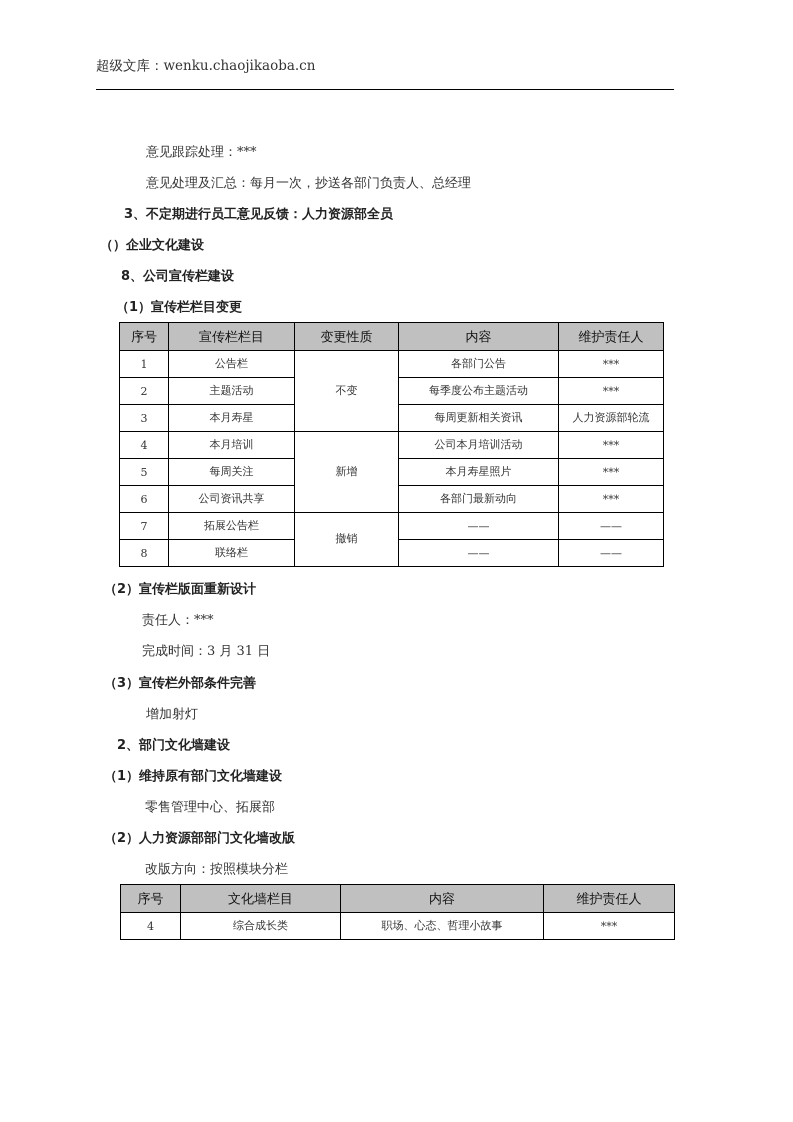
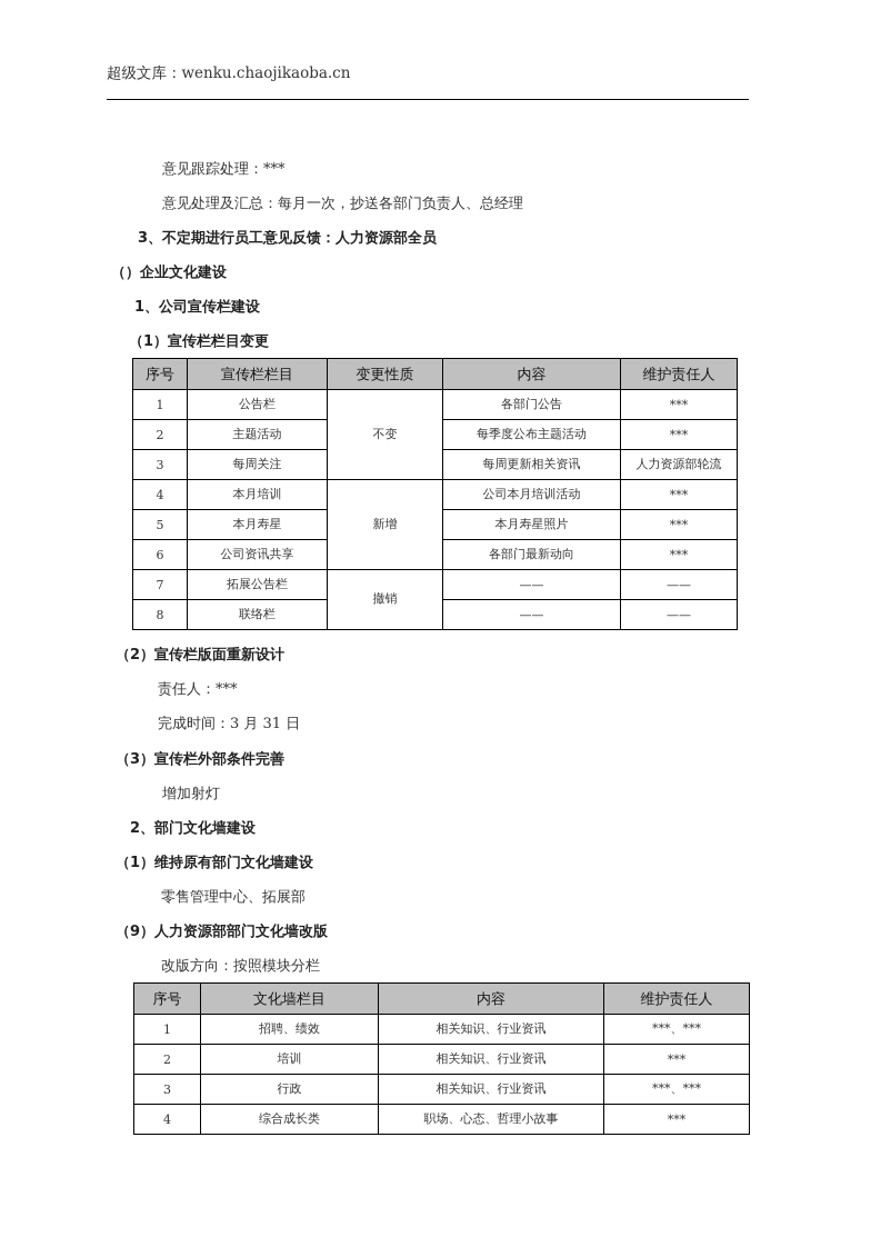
  超级文库：wenku.chaojikaoba.cn
  意见跟踪处理：***
  意见处理及汇总：每月一次，抄送各部门负责人、总经理
  3、不定期进行员工意见反馈：人力资源部全员
  （）企业文化建设
- 8、公司宣传栏建设
+ 1、公司宣传栏建设
  （1）宣传栏栏目变更
  序号	宣传栏栏目	变更性质	内容	维护责任人
  1	公告栏	不变	各部门公告	***
  2	主题活动	每季度公布主题活动	***
- 3	本月寿星	每周更新相关资讯	人力资源部轮流
+ 3	每周关注	每周更新相关资讯	人力资源部轮流
  4	本月培训	新增	公司本月培训活动	***
- 5	每周关注	本月寿星照片	***
+ 5	本月寿星	本月寿星照片	***
  6	公司资讯共享	各部门最新动向	***
  7	拓展公告栏	撤销	——	——
  8	联络栏	——	——
  （2）宣传栏版面重新设计
  责任人：***
  完成时间：3 月 31 日
  （3）宣传栏外部条件完善
  增加射灯
  2、部门文化墙建设
  （1）维持原有部门文化墙建设
  零售管理中心、拓展部
- （2）人力资源部部门文化墙改版
+ （9）人力资源部部门文化墙改版
  改版方向：按照模块分栏
  序号	文化墙栏目	内容	维护责任人
+ 1	招聘、绩效	相关知识、行业资讯	***、***
+ 2	培训	相关知识、行业资讯	***
+ 3	行政	相关知识、行业资讯	***、***
  4	综合成长类	职场、心态、哲理小故事	***
